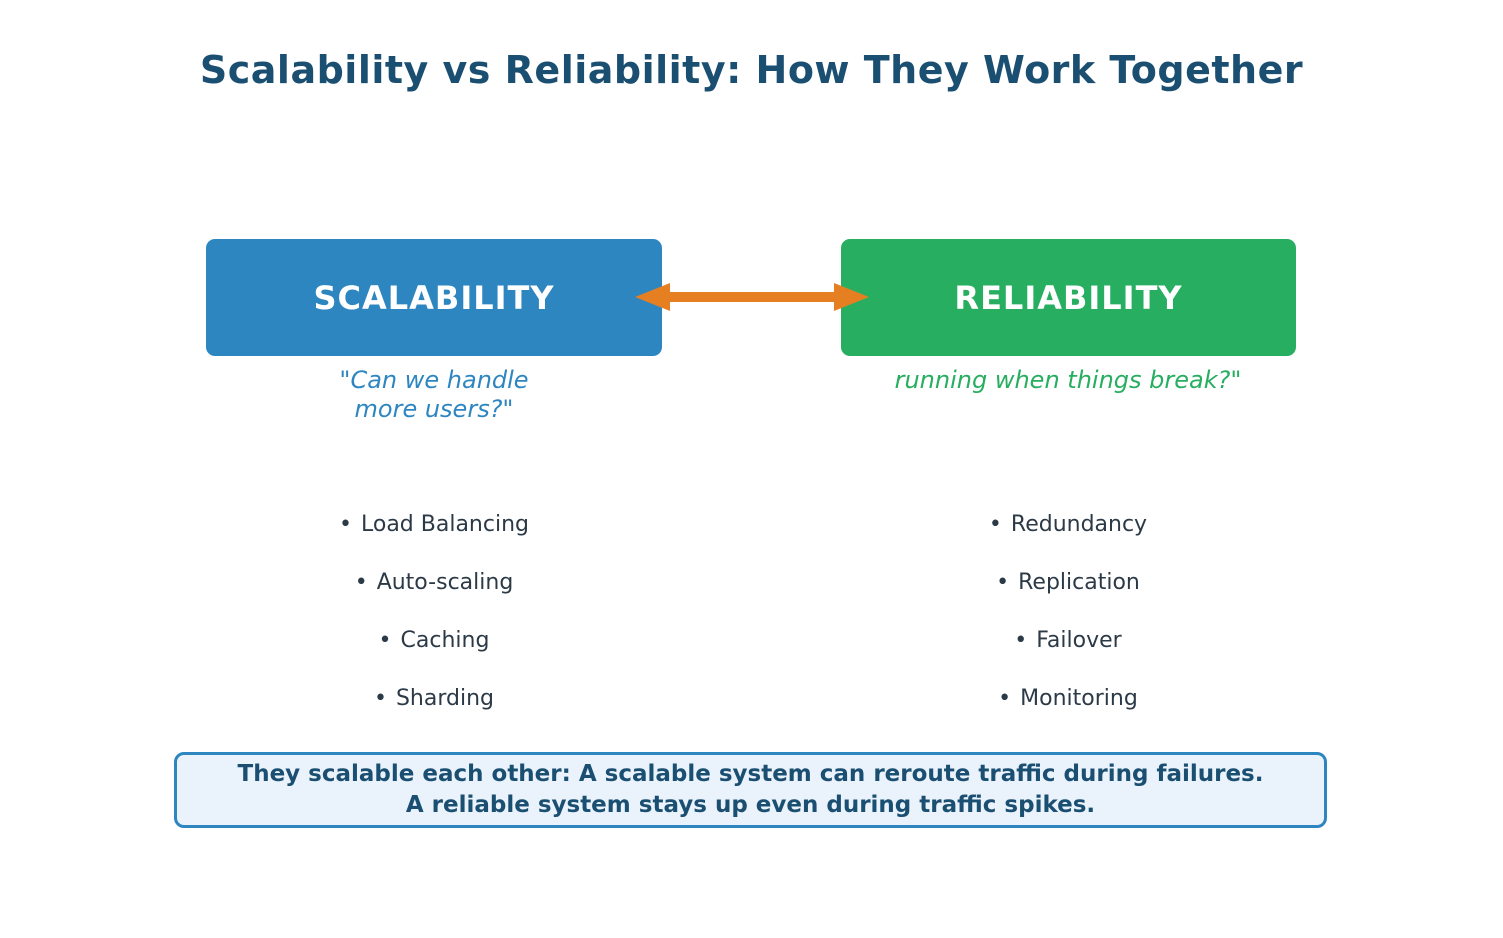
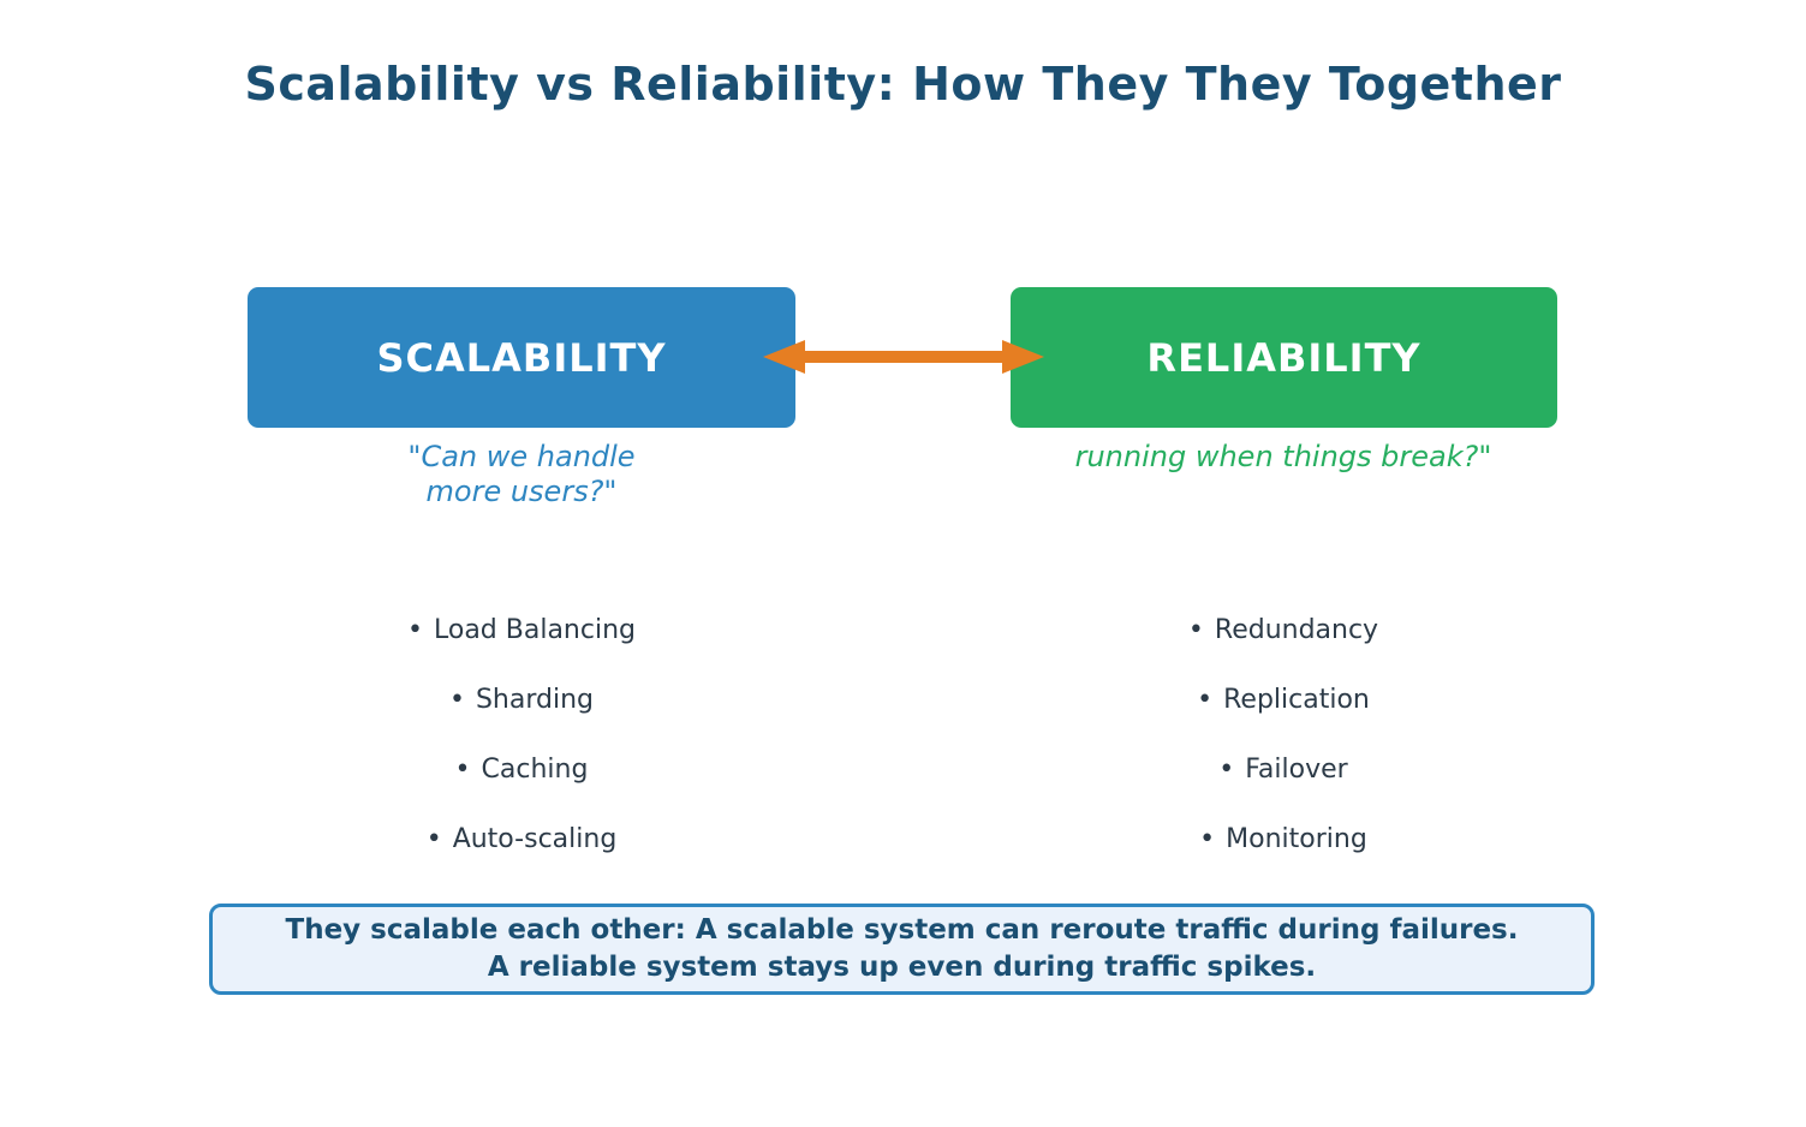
- Scalability vs Reliability: How They Work Together
+ Scalability vs Reliability: How They They Together
  SCALABILITY
  RELIABILITY
  "Can we handle
  more users?"
  running when things break?"
  • Load Balancing
- • Auto-scaling
+ • Sharding
  • Caching
- • Sharding
+ • Auto-scaling
  • Redundancy
  • Replication
  • Failover
  • Monitoring
  They scalable each other: A scalable system can reroute traffic during failures.
  A reliable system stays up even during traffic spikes.
